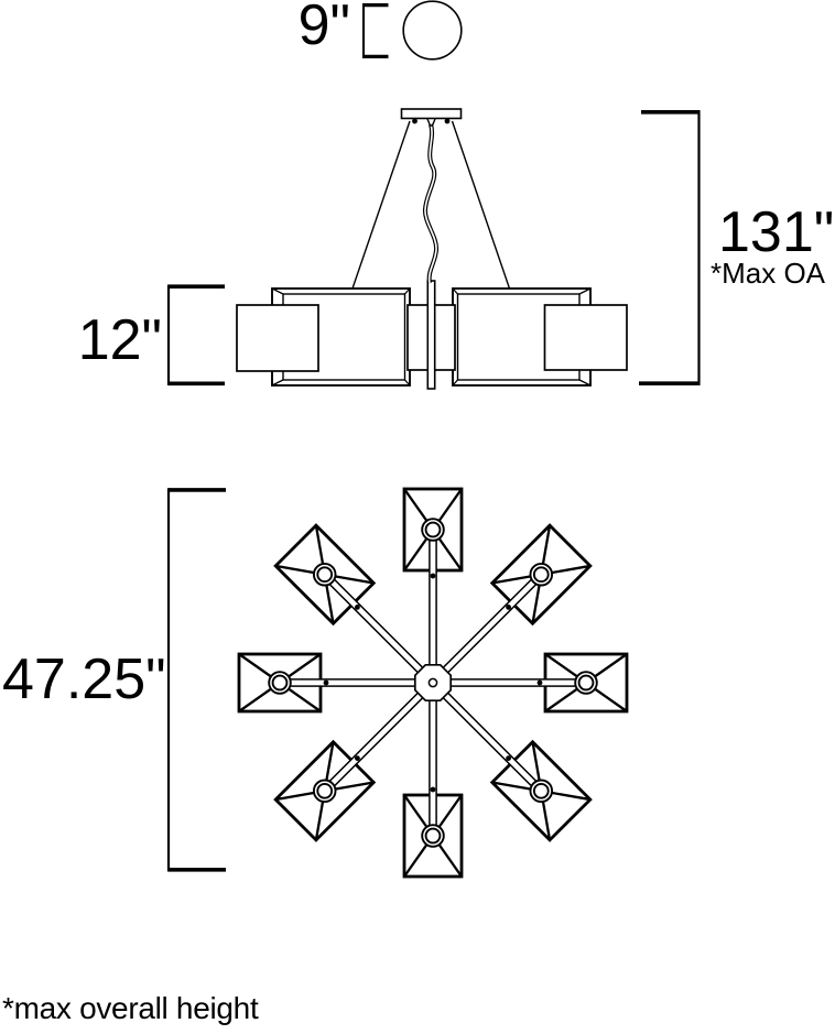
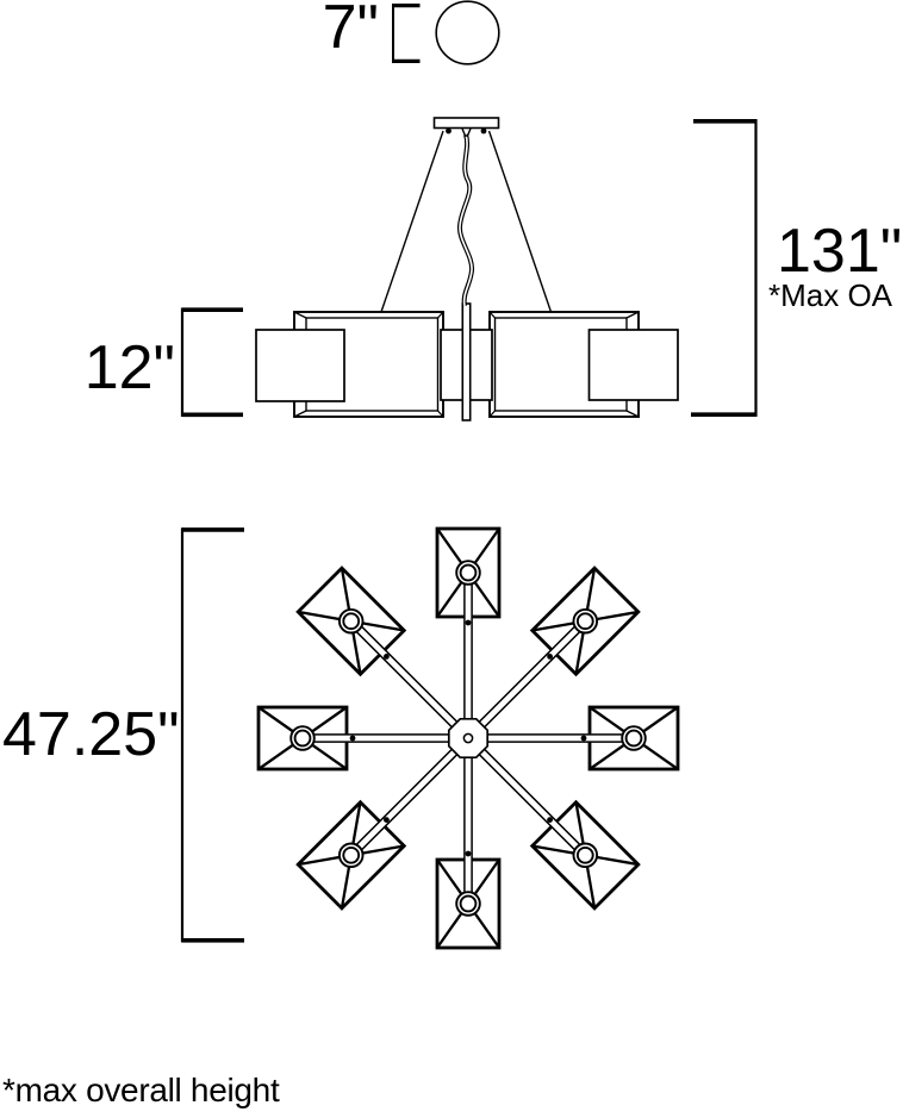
- 9"
+ 7"
  131"
  *Max OA
  12"
  47.25"
  *max overall height
